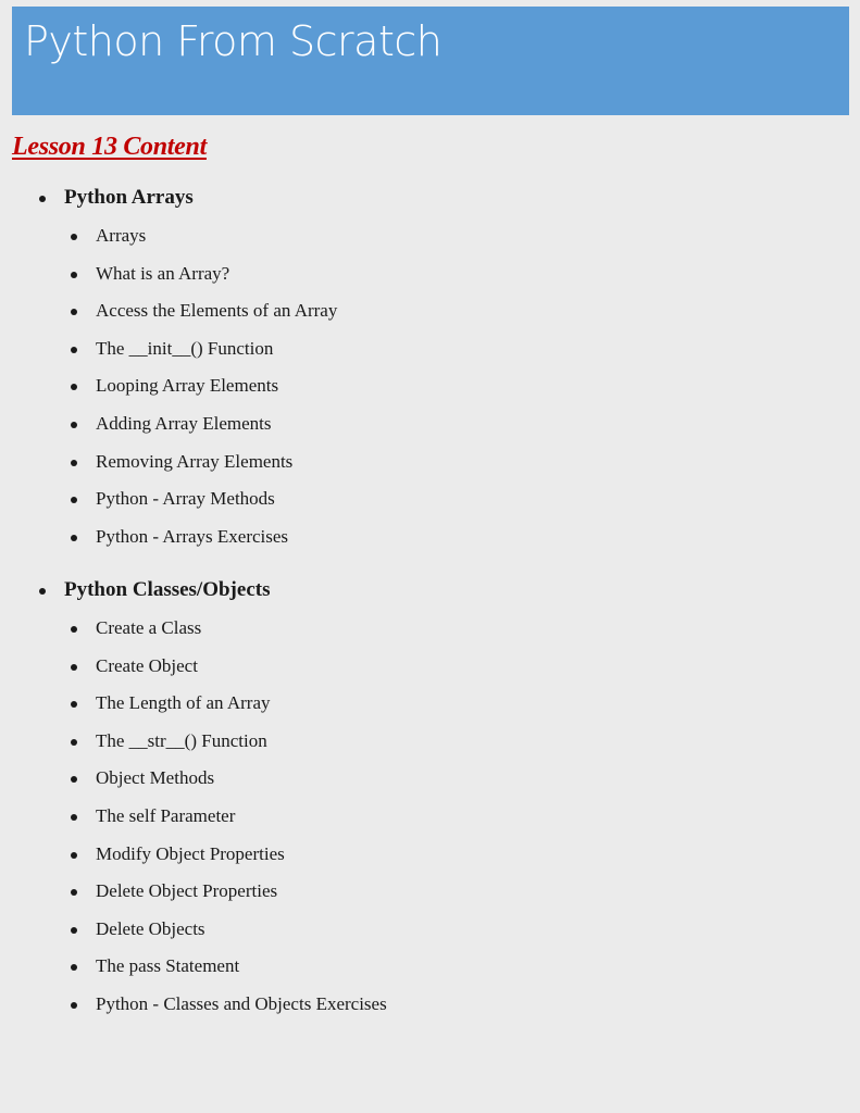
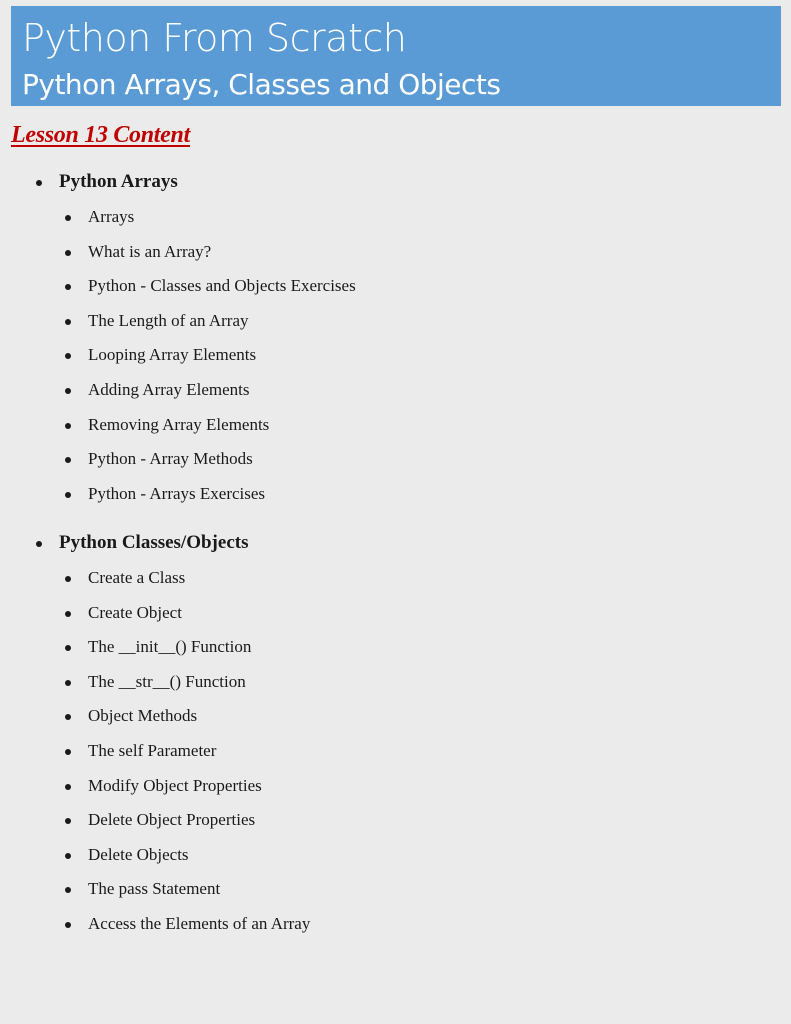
  Python From Scratch
+ Python Arrays, Classes and Objects
  Lesson 13 Content
  Python Arrays
  Arrays
  What is an Array?
- Access the Elements of an Array
+ Python - Classes and Objects Exercises
- The __init__() Function
+ The Length of an Array
  Looping Array Elements
  Adding Array Elements
  Removing Array Elements
  Python - Array Methods
  Python - Arrays Exercises
  Python Classes/Objects
  Create a Class
  Create Object
- The Length of an Array
+ The __init__() Function
  The __str__() Function
  Object Methods
  The self Parameter
  Modify Object Properties
  Delete Object Properties
  Delete Objects
  The pass Statement
- Python - Classes and Objects Exercises
+ Access the Elements of an Array
